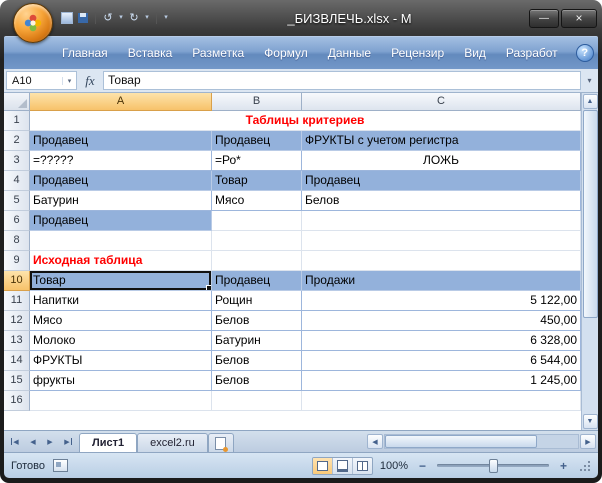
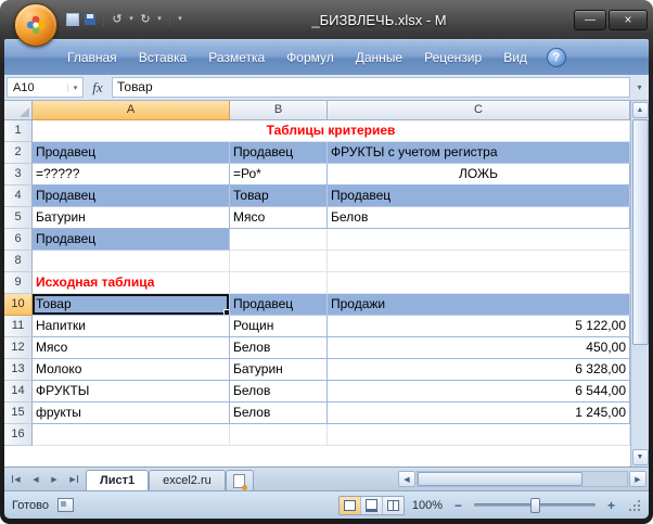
  ↺
  ↻
  _БИЗВЛЕЧЬ.xlsx - M
  —
  ×
  Главная
  Вставка
  Разметка
  Формул
  Данные
  Рецензир
  Вид
- Разработ
  ?
  A10
  fx
  Товар
  ▾
  A
  B
  C
  1
  Таблицы критериев
  2
  Продавец
  Продавец
  ФРУКТЫ с учетом регистра
  3
  =?????
  =Ро*
  ЛОЖЬ
  4
  Продавец
  Товар
  Продавец
  5
  Батурин
  Мясо
  Белов
  6
  Продавец
  8
  9
  Исходная таблица
  10
  Товар
  Продавец
  Продажи
  11
  Напитки
  Рощин
  5 122,00
  12
  Мясо
  Белов
  450,00
  13
  Молоко
  Батурин
  6 328,00
  14
  ФРУКТЫ
  Белов
  6 544,00
  15
  фрукты
  Белов
  1 245,00
  16
  Лист1
  excel2.ru
  Готово
  100%
  −
  +
